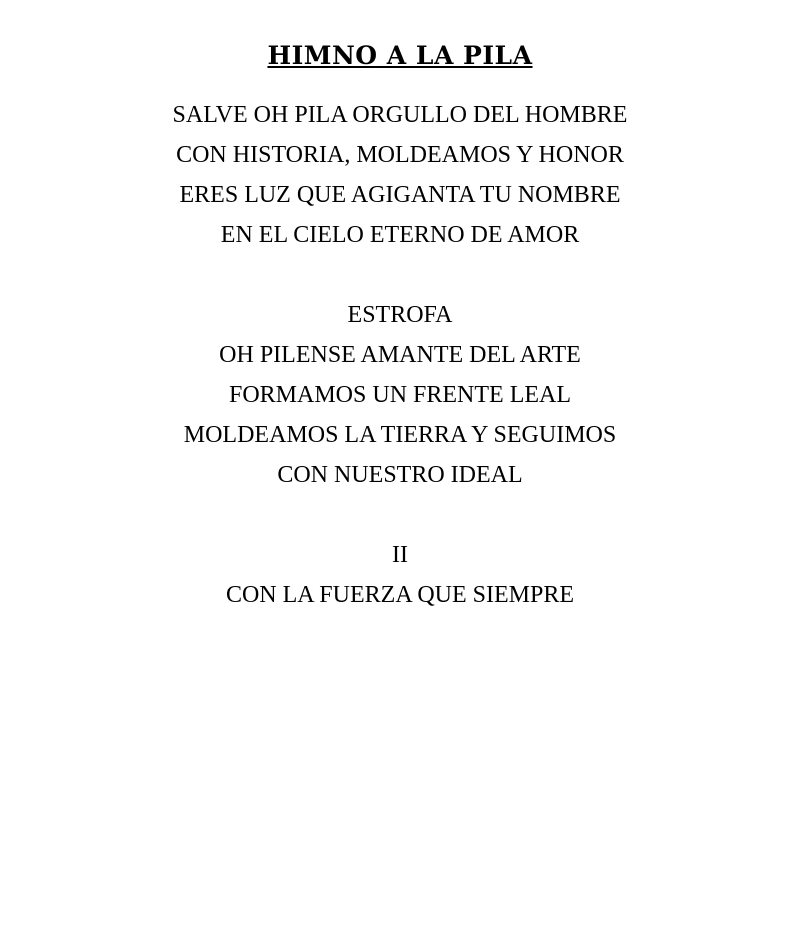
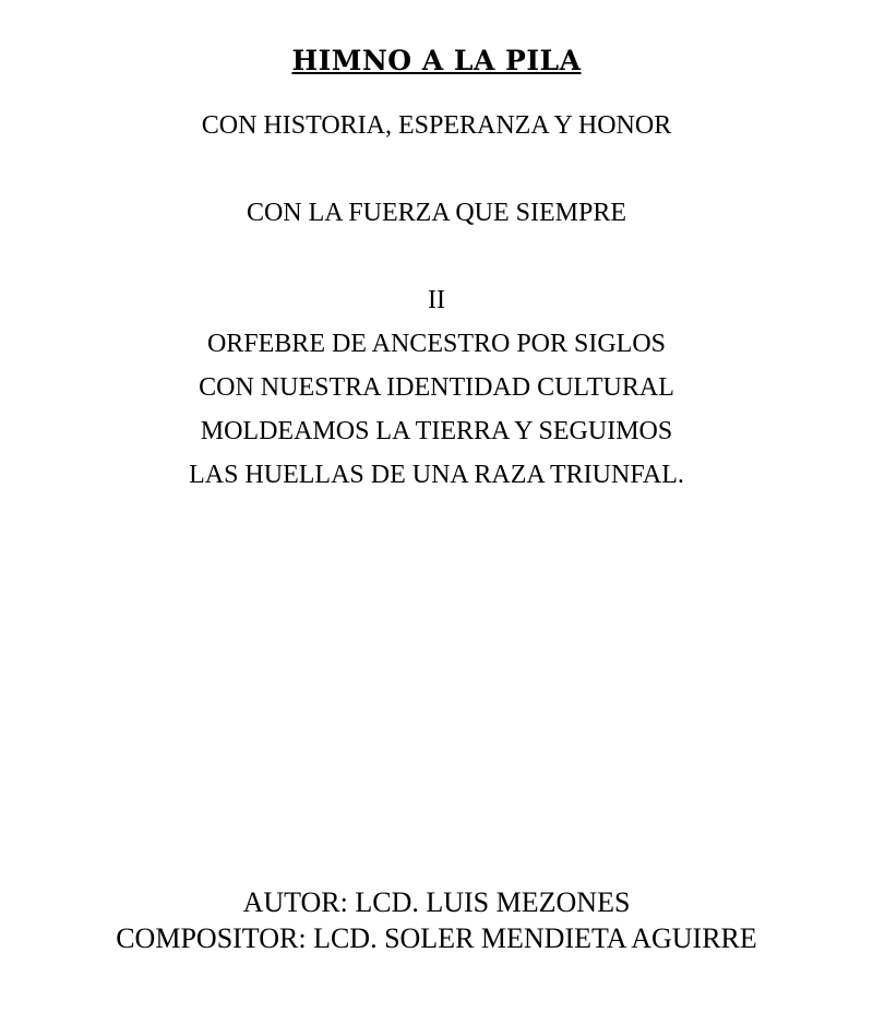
  HIMNO A LA PILA
- SALVE OH PILA ORGULLO DEL HOMBRE
- CON HISTORIA, MOLDEAMOS Y HONOR
+ CON HISTORIA, ESPERANZA Y HONOR
- ERES LUZ QUE AGIGANTA TU NOMBRE
- EN EL CIELO ETERNO DE AMOR
- ESTROFA
- OH PILENSE AMANTE DEL ARTE
- FORMAMOS UN FRENTE LEAL
- MOLDEAMOS LA TIERRA Y SEGUIMOS
+ CON LA FUERZA QUE SIEMPRE
- CON NUESTRO IDEAL
  II
+ ORFEBRE DE ANCESTRO POR SIGLOS
+ CON NUESTRA IDENTIDAD CULTURAL
- CON LA FUERZA QUE SIEMPRE
+ MOLDEAMOS LA TIERRA Y SEGUIMOS
+ LAS HUELLAS DE UNA RAZA TRIUNFAL.
+ AUTOR: LCD. LUIS MEZONES
+ COMPOSITOR: LCD. SOLER MENDIETA AGUIRRE
